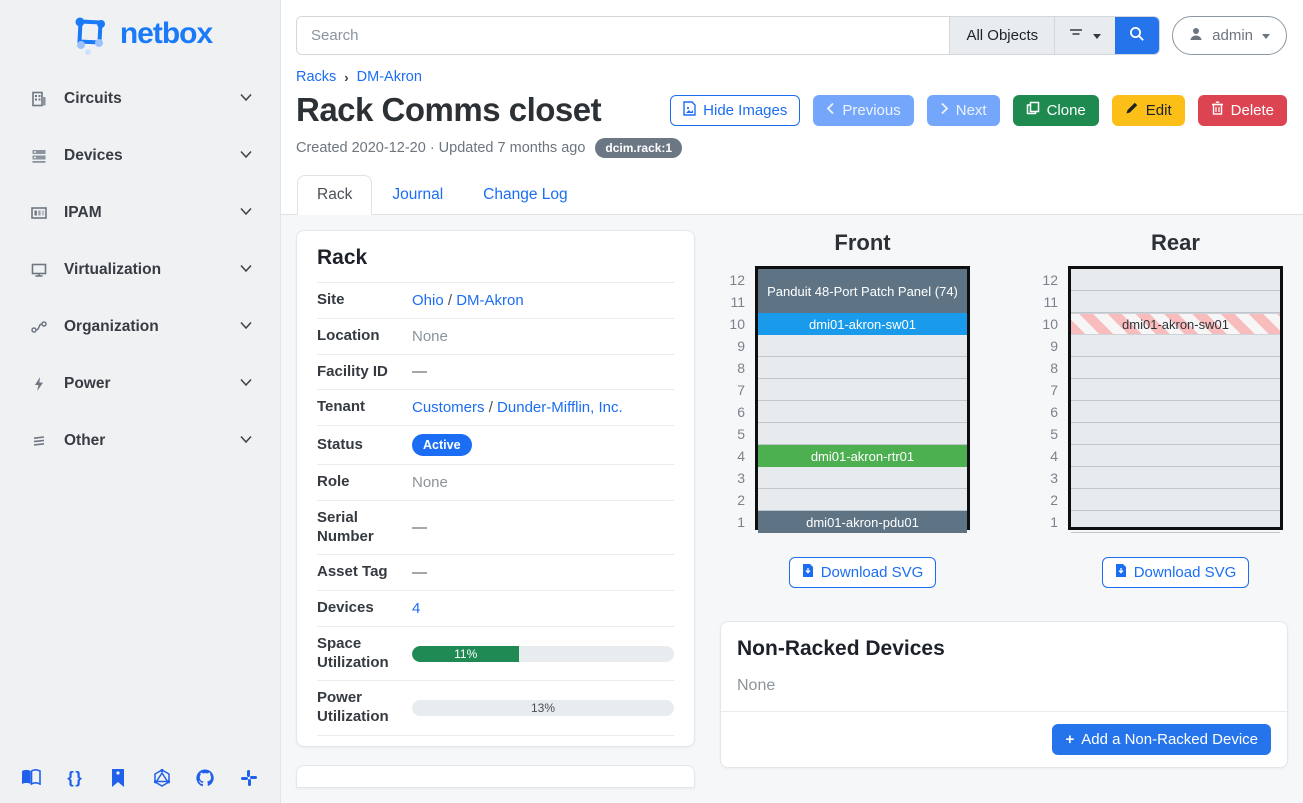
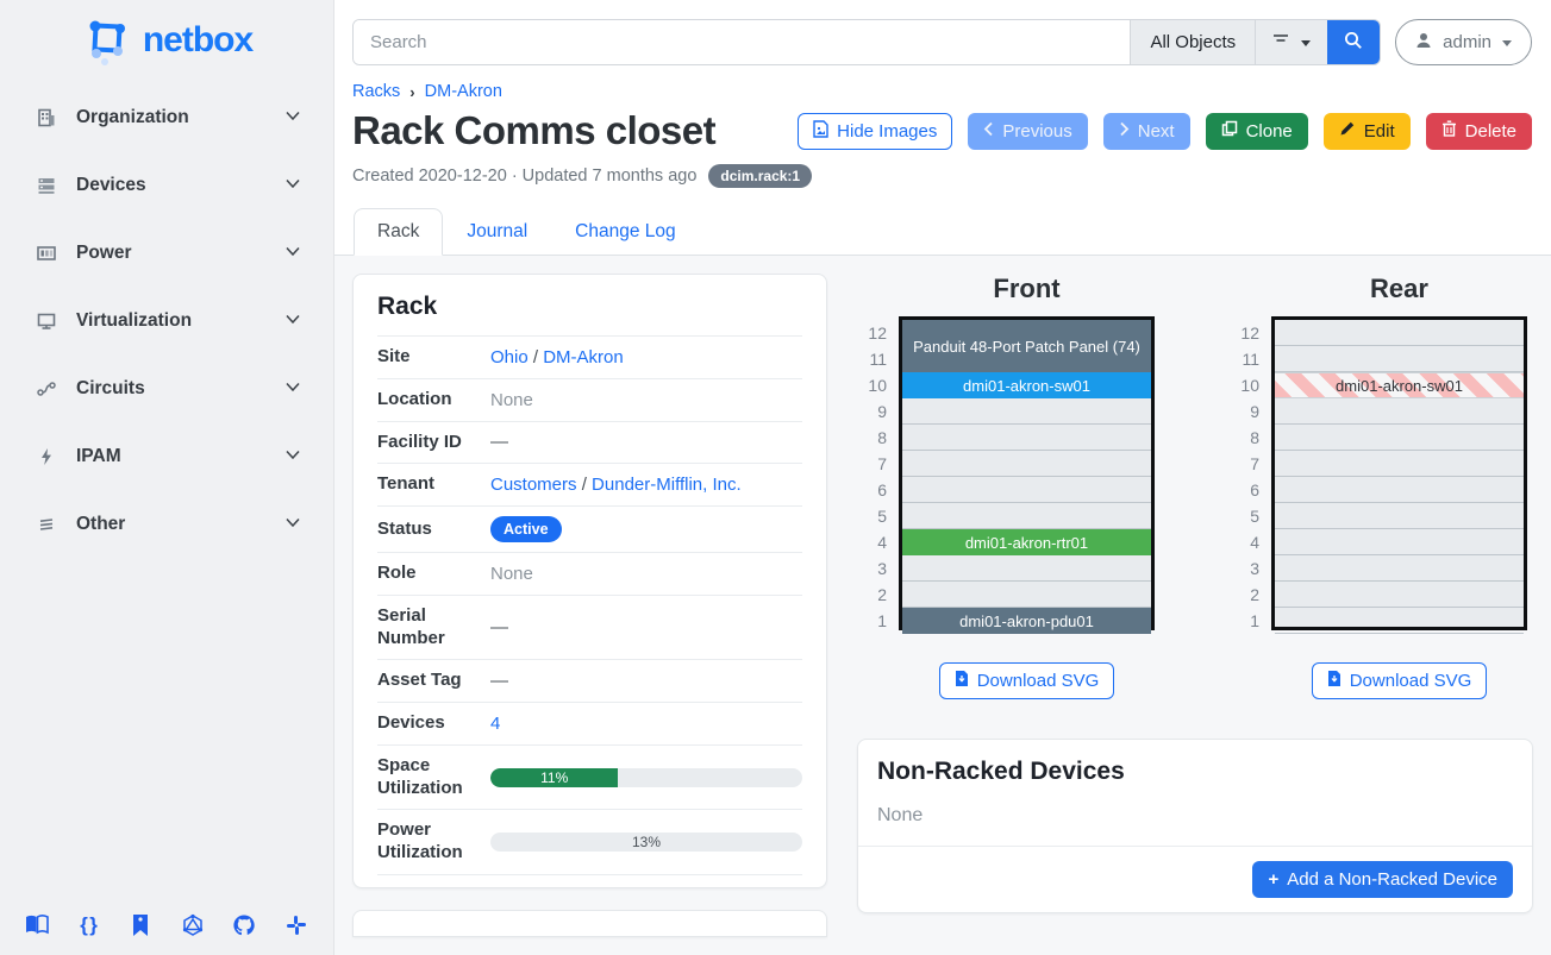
  netbox
- Circuits
+ Organization
  Devices
- IPAM
+ Power
  Virtualization
- Organization
+ Circuits
- Power
+ IPAM
  Other
  { }
  Search
  All Objects
  admin
  Racks
  ›
  DM-Akron
  Rack Comms closet
  Hide Images
  Previous
  Next
  Clone
  Edit
  Delete
  Created 2020-12-20 · Updated 7 months ago
  dcim.rack:1
  Rack
  Journal
  Change Log
  Rack
  Site	Ohio / DM-Akron
  Location	None
  Facility ID	—
  Tenant	Customers / Dunder-Mifflin, Inc.
  Status	Active
  Role	None
  Serial Number	—
  Asset Tag	—
  Devices	4
  Space Utilization	11%
  Power Utilization	13%
  Front
  12
  11
  10
  9
  8
  7
  6
  5
  4
  3
  2
  1
  Panduit 48-Port Patch Panel (74)
  dmi01-akron-sw01
  dmi01-akron-rtr01
  dmi01-akron-pdu01
  Download SVG
  Rear
  12
  11
  10
  9
  8
  7
  6
  5
  4
  3
  2
  1
  dmi01-akron-sw01
  Download SVG
  Non-Racked Devices
  None
  +
  Add a Non-Racked Device
